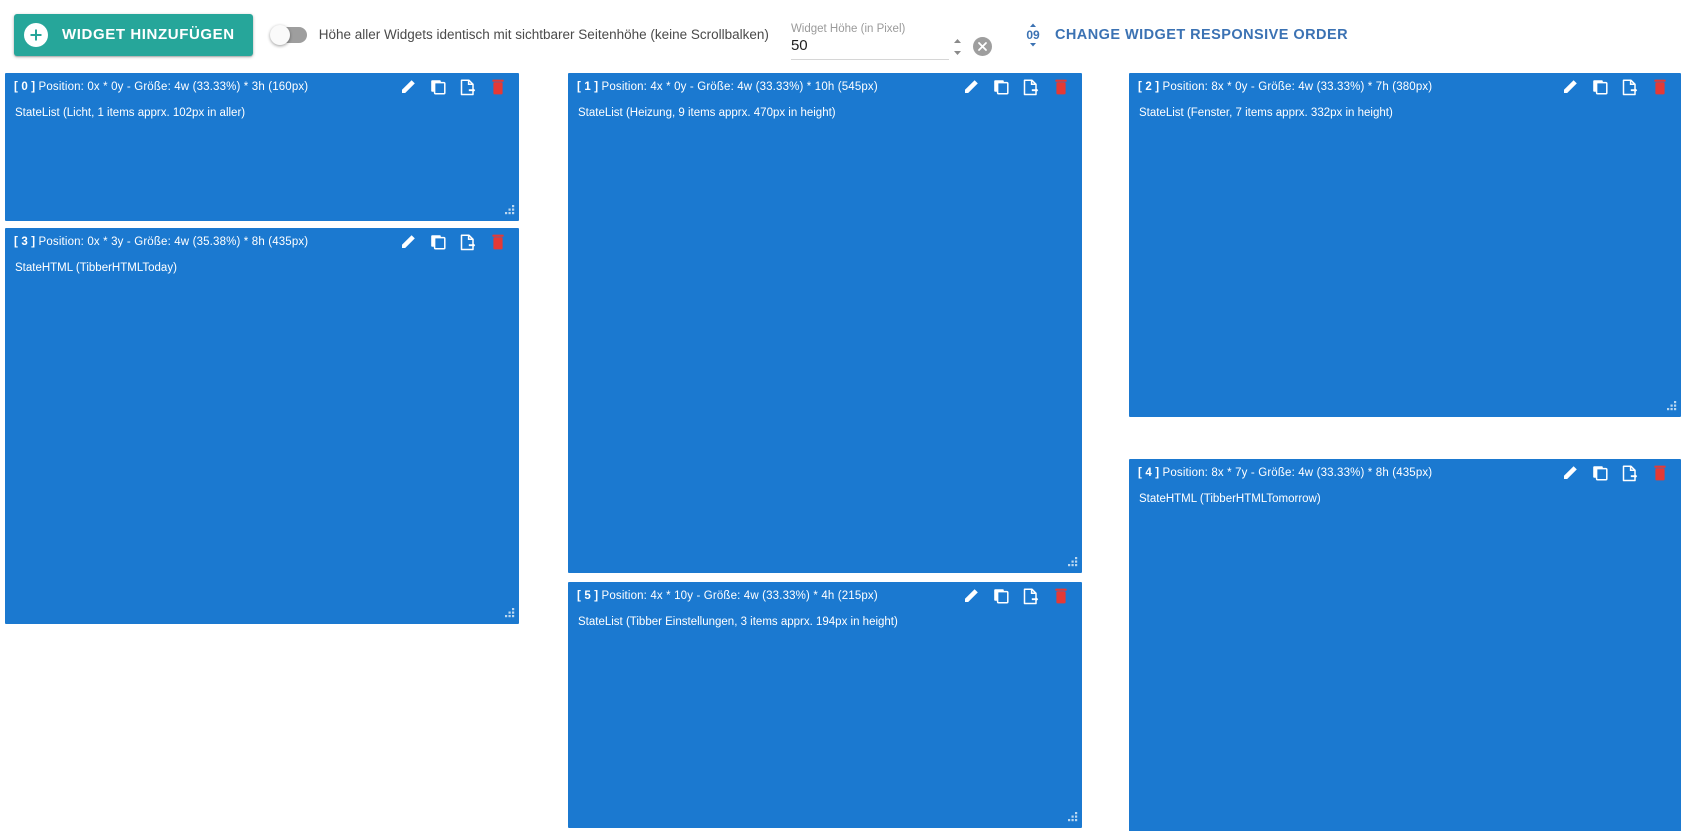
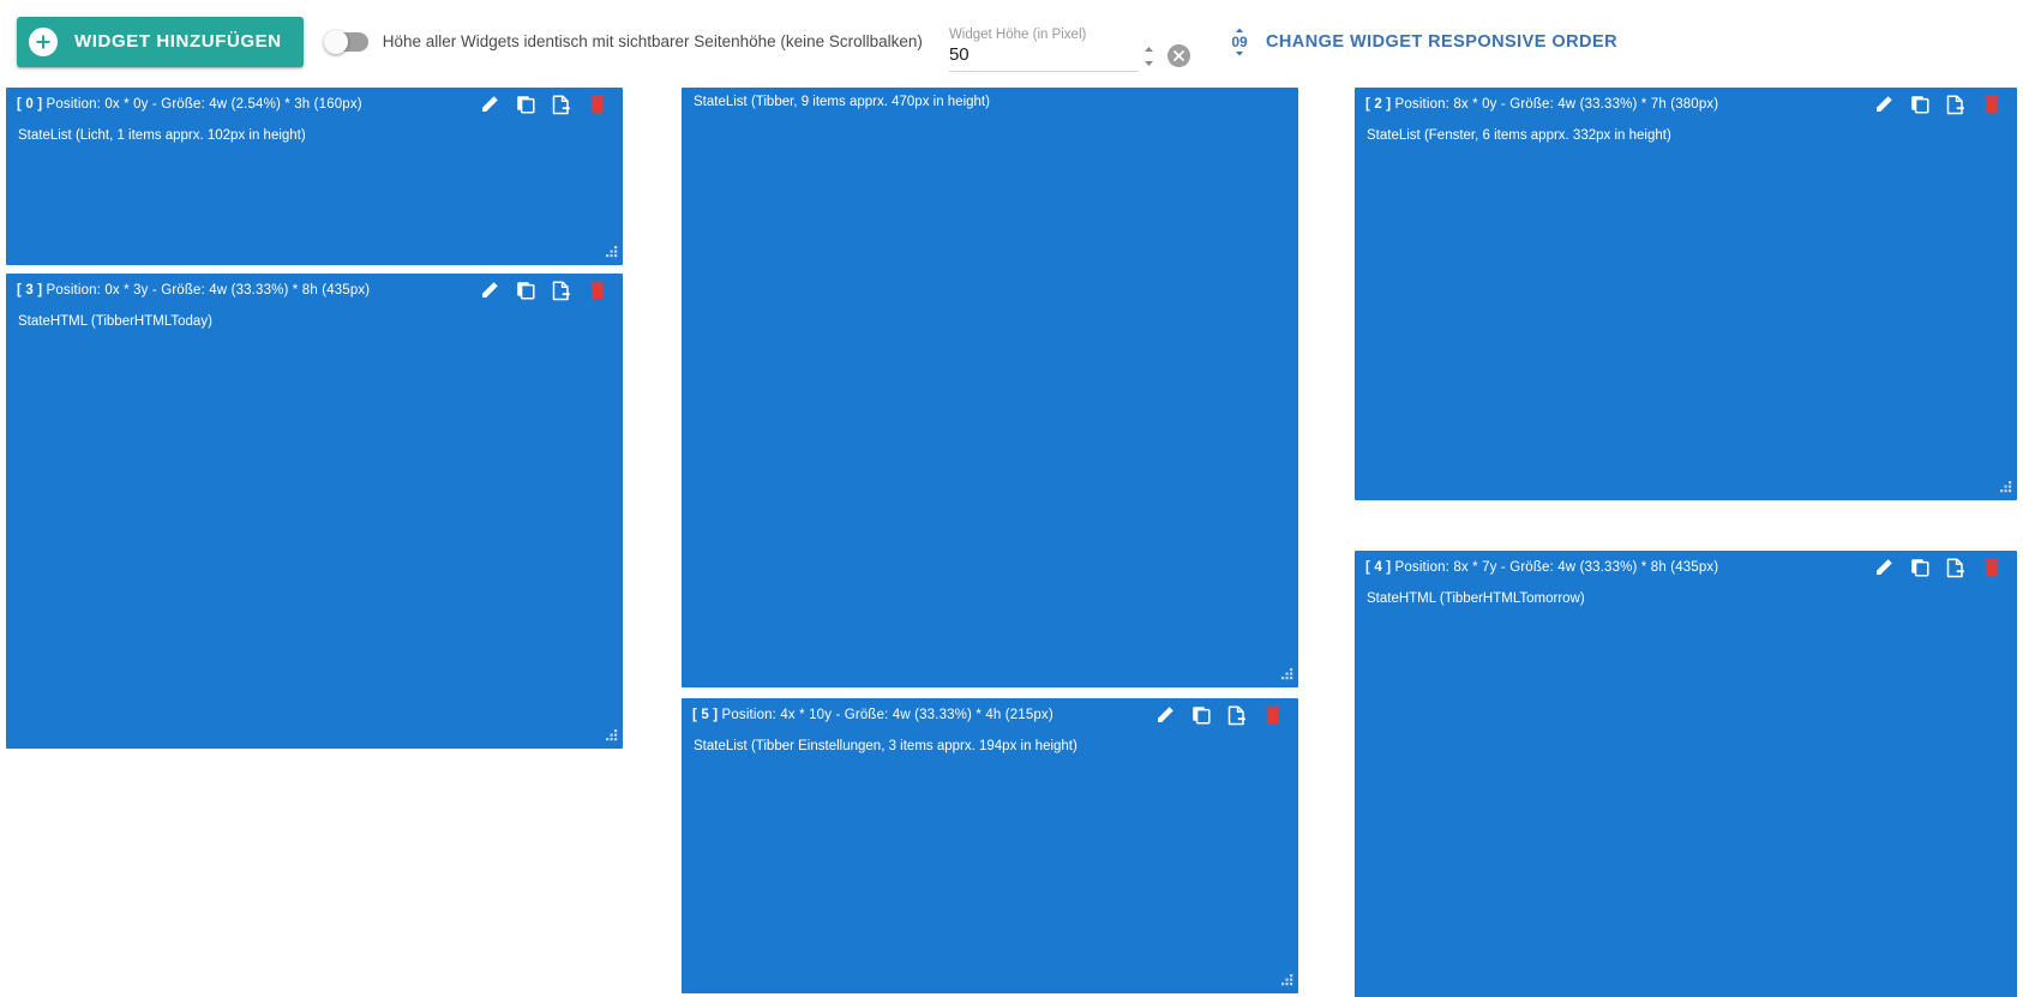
  WIDGET HINZUFÜGEN
  Höhe aller Widgets identisch mit sichtbarer Seitenhöhe (keine Scrollbalken)
  Widget Höhe (in Pixel)
  50
  09
  CHANGE WIDGET RESPONSIVE ORDER
- [ 0 ] Position: 0x * 0y - Größe: 4w (33.33%) * 3h (160px)
+ [ 0 ] Position: 0x * 0y - Größe: 4w (2.54%) * 3h (160px)
- StateList (Licht, 1 items apprx. 102px in aller)
+ StateList (Licht, 1 items apprx. 102px in height)
- [ 1 ] Position: 4x * 0y - Größe: 4w (33.33%) * 10h (545px)
- StateList (Heizung, 9 items apprx. 470px in height)
+ StateList (Tibber, 9 items apprx. 470px in height)
  [ 2 ] Position: 8x * 0y - Größe: 4w (33.33%) * 7h (380px)
- StateList (Fenster, 7 items apprx. 332px in height)
+ StateList (Fenster, 6 items apprx. 332px in height)
- [ 3 ] Position: 0x * 3y - Größe: 4w (35.38%) * 8h (435px)
+ [ 3 ] Position: 0x * 3y - Größe: 4w (33.33%) * 8h (435px)
  StateHTML (TibberHTMLToday)
  [ 4 ] Position: 8x * 7y - Größe: 4w (33.33%) * 8h (435px)
  StateHTML (TibberHTMLTomorrow)
  [ 5 ] Position: 4x * 10y - Größe: 4w (33.33%) * 4h (215px)
  StateList (Tibber Einstellungen, 3 items apprx. 194px in height)
